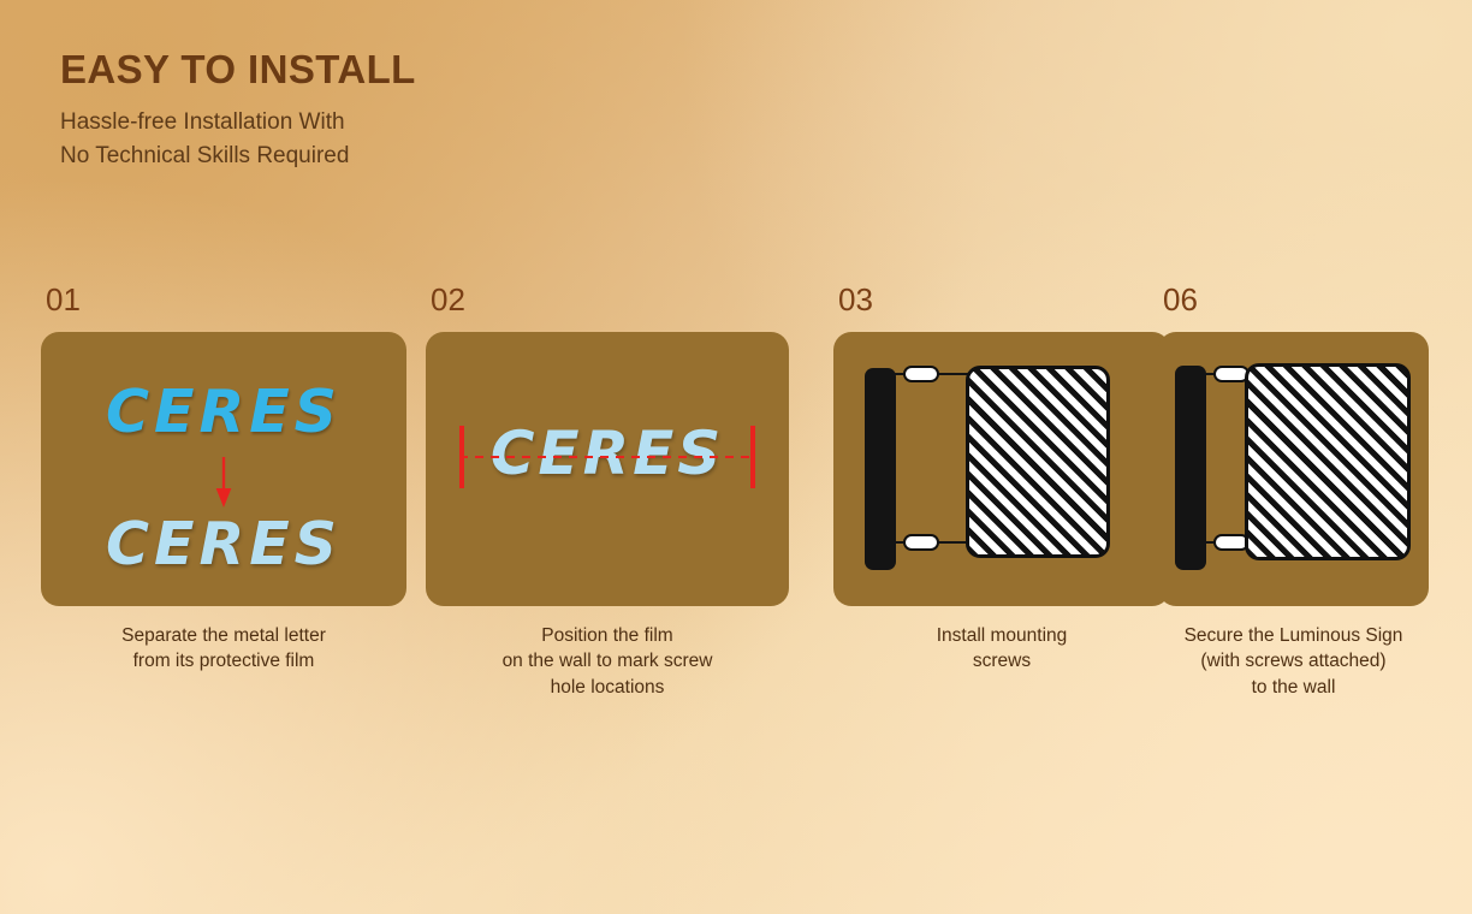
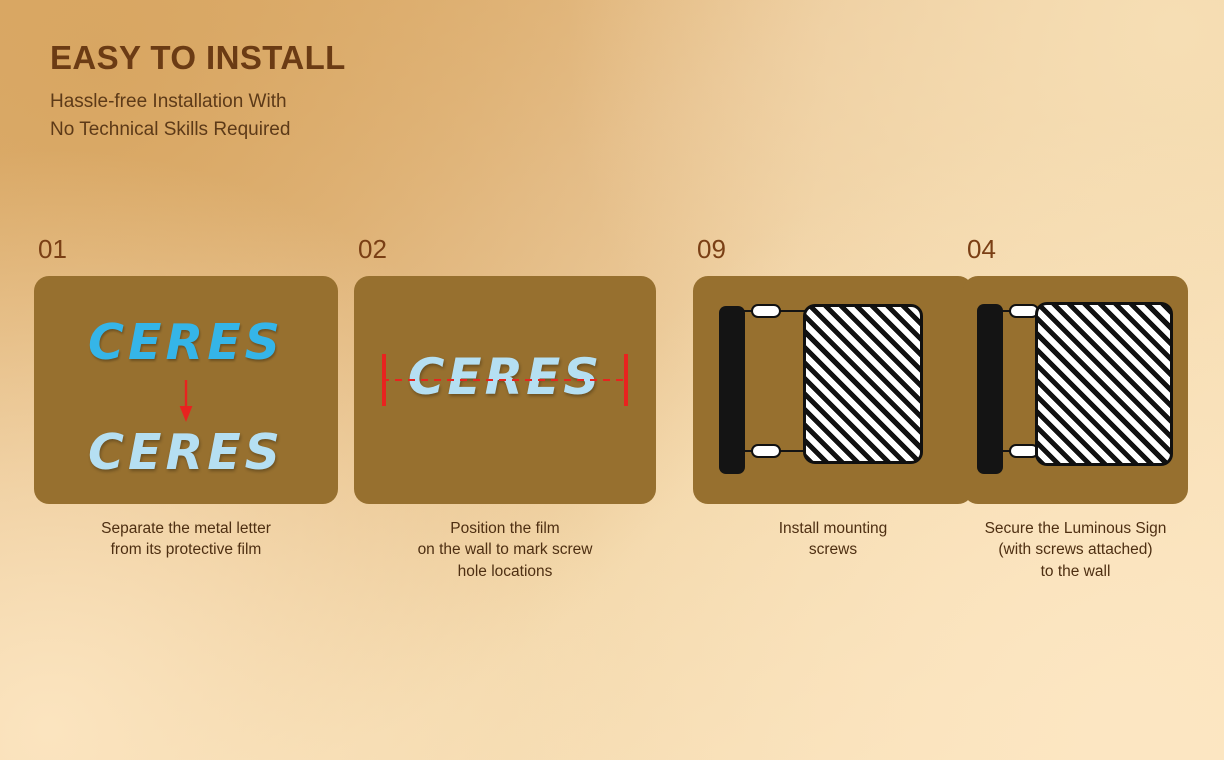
  EASY TO INSTALL
  Hassle-free Installation With
  No Technical Skills Required
  01
  CERES
  CERES
  Separate the metal letter
  from its protective film
  02
  CERES
  Position the film
  on the wall to mark screw
  hole locations
- 03
+ 09
  Install mounting
  screws
- 06
+ 04
  Secure the Luminous Sign
  (with screws attached)
  to the wall
